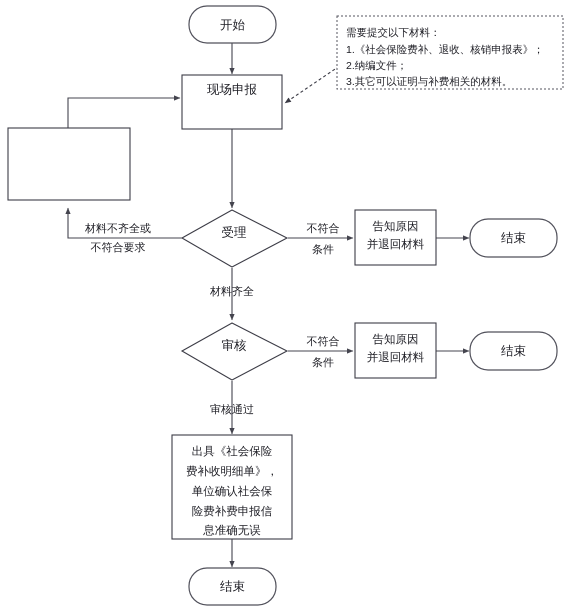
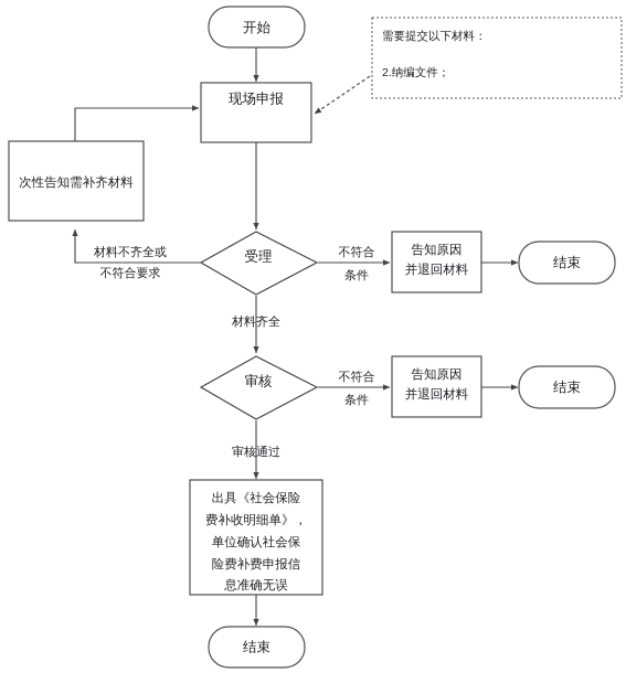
  开始
  现场申报
+ 次性告知需补齐材料
  受理
  审核
  告知原因
  并退回材料
  告知原因
  并退回材料
  结束
  结束
  出具《社会保险
  费补收明细单》，
  单位确认社会保
  险费补费申报信
  息准确无误
  结束
  材料不齐全或
  不符合要求
  不符合
  条件
  材料齐全
  不符合
  条件
  审核通过
  需要提交以下材料：
- 1.《社会保险费补、退收、核销申报表》；
  2.纳编文件；
- 3.其它可以证明与补费相关的材料。
